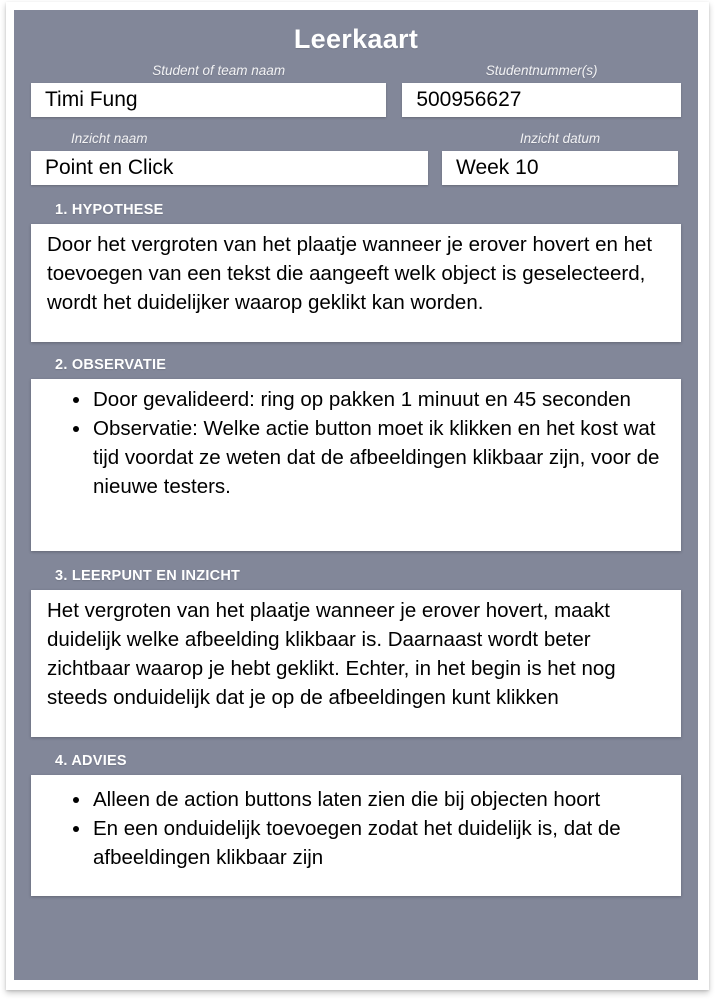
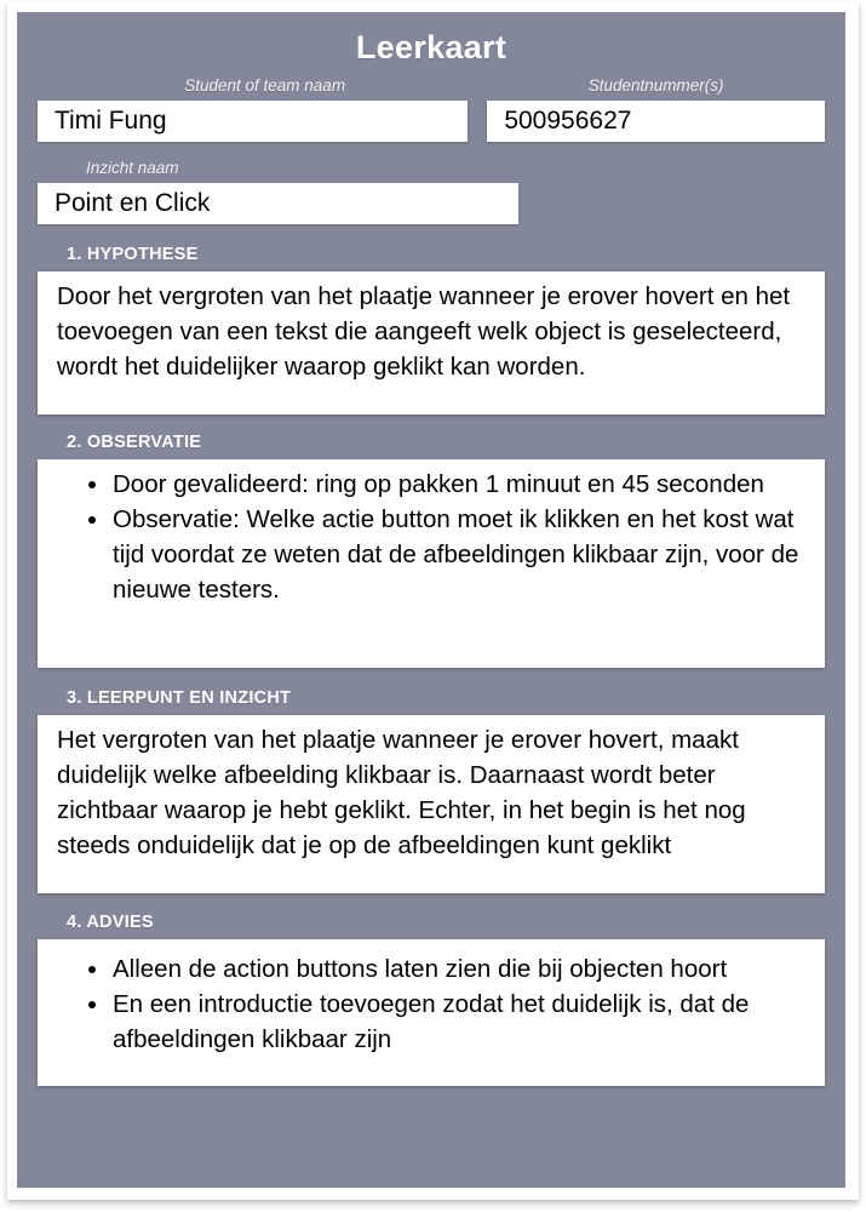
  Leerkaart
  Student of team naam
  Timi Fung
  Studentnummer(s)
  500956627
  Inzicht naam
  Point en Click
- Inzicht datum
- Week 10
  1. HYPOTHESE
  Door het vergroten van het plaatje wanneer je erover hovert en het toevoegen van een tekst die aangeeft welk object is geselecteerd, wordt het duidelijker waarop geklikt kan worden.
  2. OBSERVATIE
  Door gevalideerd: ring op pakken 1 minuut en 45 seconden
  Observatie: Welke actie button moet ik klikken en het kost wat tijd voordat ze weten dat de afbeeldingen klikbaar zijn, voor de nieuwe testers.
  3. LEERPUNT EN INZICHT
- Het vergroten van het plaatje wanneer je erover hovert, maakt duidelijk welke afbeelding klikbaar is. Daarnaast wordt beter zichtbaar waarop je hebt geklikt. Echter, in het begin is het nog steeds onduidelijk dat je op de afbeeldingen kunt klikken
+ Het vergroten van het plaatje wanneer je erover hovert, maakt duidelijk welke afbeelding klikbaar is. Daarnaast wordt beter zichtbaar waarop je hebt geklikt. Echter, in het begin is het nog steeds onduidelijk dat je op de afbeeldingen kunt geklikt
  4. ADVIES
  Alleen de action buttons laten zien die bij objecten hoort
- En een onduidelijk toevoegen zodat het duidelijk is, dat de afbeeldingen klikbaar zijn
+ En een introductie toevoegen zodat het duidelijk is, dat de afbeeldingen klikbaar zijn
